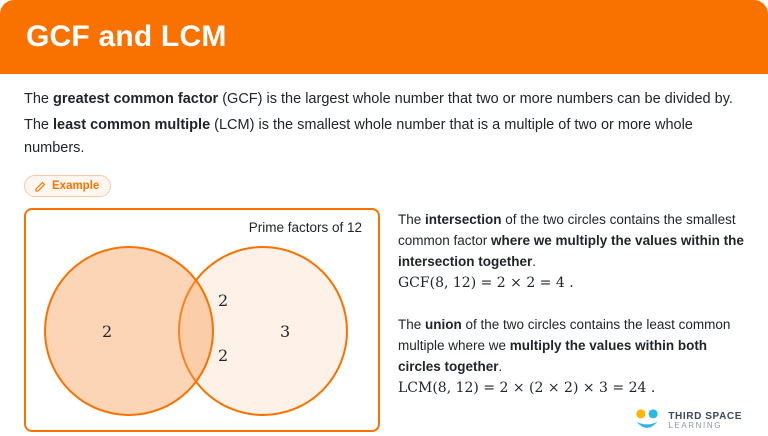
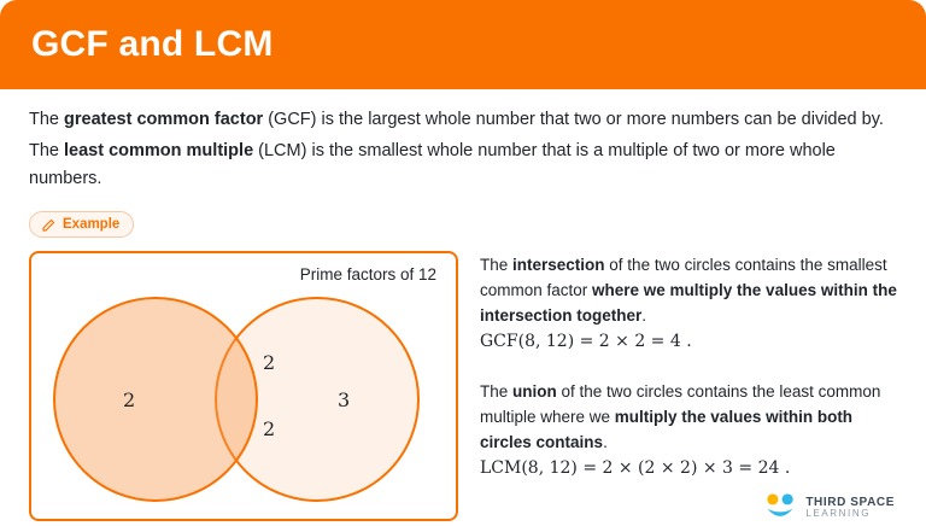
  GCF and LCM
  The greatest common factor (GCF) is the largest whole number that two or more numbers can be divided by.
  The least common multiple (LCM) is the smallest whole number that is a multiple of two or more whole numbers.
  Example
  Prime factors of 12
  2
  2
  2
  3
  The intersection of the two circles contains the smallest common factor where we multiply the values within the intersection together.
  GCF(8, 12) = 2 × 2 = 4 .
- The union of the two circles contains the least common multiple where we multiply the values within both circles together.
+ The union of the two circles contains the least common multiple where we multiply the values within both circles contains.
  LCM(8, 12) = 2 × (2 × 2) × 3 = 24 .
  THIRD SPACE
  LEARNING
